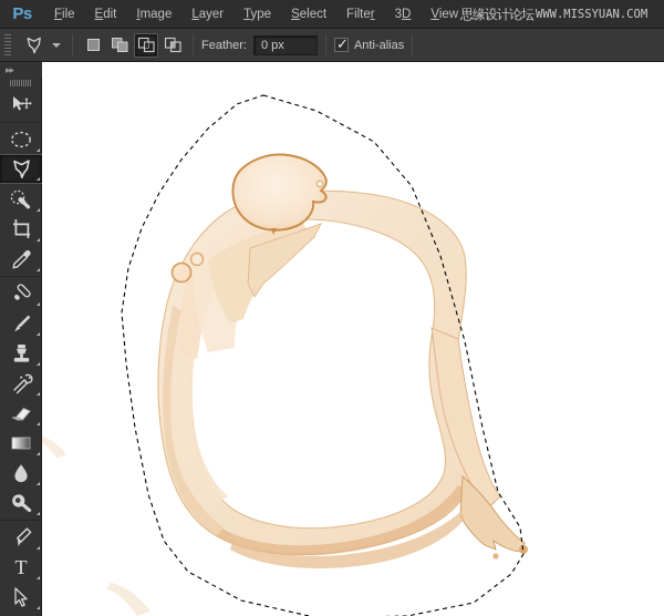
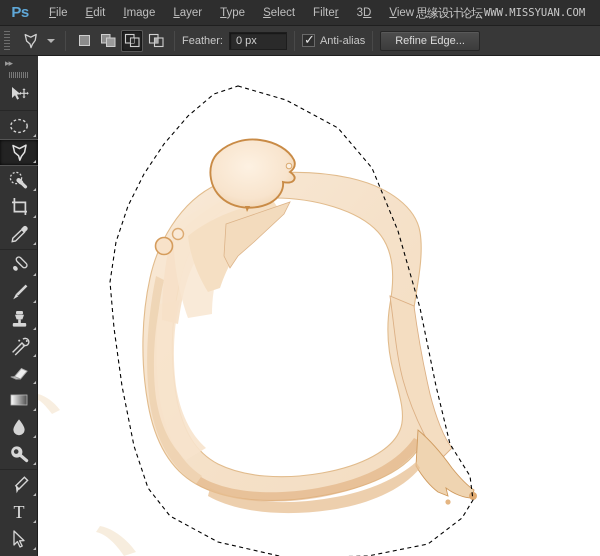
  Ps
  File
  Edit
  Image
  Layer
  Type
  Select
  Filter
  3D
  View
  思缘设计论坛
  WWW.MISSYUAN.COM
  Feather:
  0 px
  ✓
  Anti-alias
+ Refine Edge...
  ▸▸
  T
